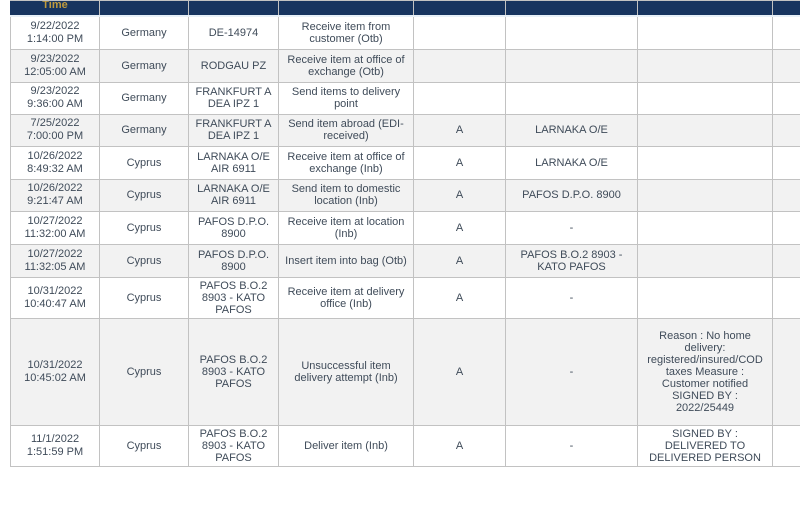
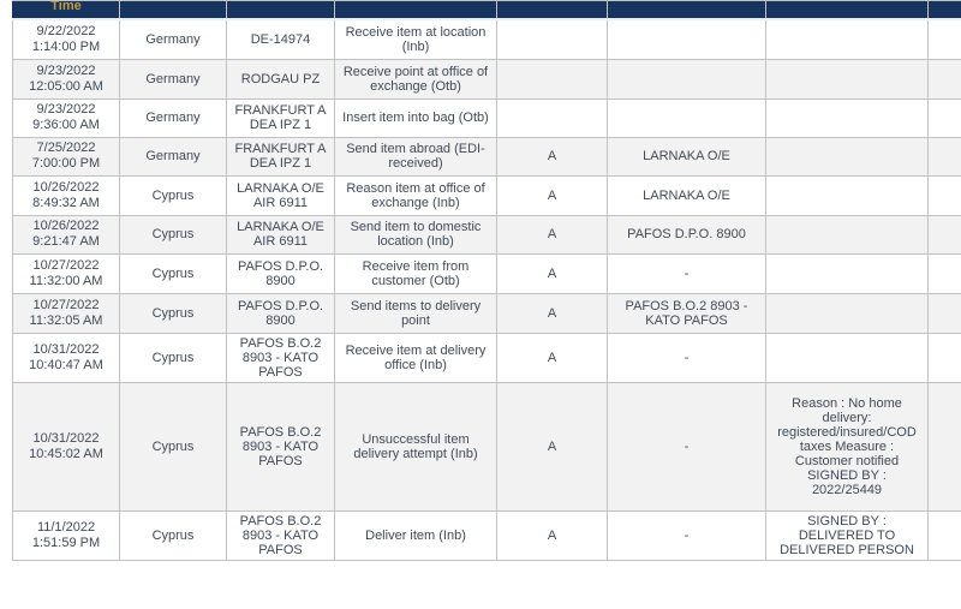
  Time
- 9/22/20221:14:00 PM	Germany	DE-14974	Receive item from customer (Otb)
+ 9/22/20221:14:00 PM	Germany	DE-14974	Receive item at location (Inb)
- 9/23/202212:05:00 AM	Germany	RODGAU PZ	Receive item at office of exchange (Otb)
+ 9/23/202212:05:00 AM	Germany	RODGAU PZ	Receive point at office of exchange (Otb)
- 9/23/20229:36:00 AM	Germany	FRANKFURT A DEA IPZ 1	Send items to delivery point
+ 9/23/20229:36:00 AM	Germany	FRANKFURT A DEA IPZ 1	Insert item into bag (Otb)
  7/25/20227:00:00 PM	Germany	FRANKFURT A DEA IPZ 1	Send item abroad (EDI-received)	A	LARNAKA O/E
- 10/26/20228:49:32 AM	Cyprus	LARNAKA O/E AIR 6911	Receive item at office of exchange (Inb)	A	LARNAKA O/E
+ 10/26/20228:49:32 AM	Cyprus	LARNAKA O/E AIR 6911	Reason item at office of exchange (Inb)	A	LARNAKA O/E
  10/26/20229:21:47 AM	Cyprus	LARNAKA O/E AIR 6911	Send item to domestic location (Inb)	A	PAFOS D.P.O. 8900
- 10/27/202211:32:00 AM	Cyprus	PAFOS D.P.O. 8900	Receive item at location (Inb)	A	-
+ 10/27/202211:32:00 AM	Cyprus	PAFOS D.P.O. 8900	Receive item from customer (Otb)	A	-
- 10/27/202211:32:05 AM	Cyprus	PAFOS D.P.O. 8900	Insert item into bag (Otb)	A	PAFOS B.O.2 8903 - KATO PAFOS
+ 10/27/202211:32:05 AM	Cyprus	PAFOS D.P.O. 8900	Send items to delivery point	A	PAFOS B.O.2 8903 - KATO PAFOS
  10/31/202210:40:47 AM	Cyprus	PAFOS B.O.2 8903 - KATO PAFOS	Receive item at delivery office (Inb)	A	-
  10/31/202210:45:02 AM	Cyprus	PAFOS B.O.2 8903 - KATO PAFOS	Unsuccessful item delivery attempt (Inb)	A	-	Reason : No home delivery: registered/insured/COD taxes Measure : Customer notified SIGNED BY : 2022/25449
  11/1/20221:51:59 PM	Cyprus	PAFOS B.O.2 8903 - KATO PAFOS	Deliver item (Inb)	A	-	SIGNED BY : DELIVERED TO DELIVERED PERSON
